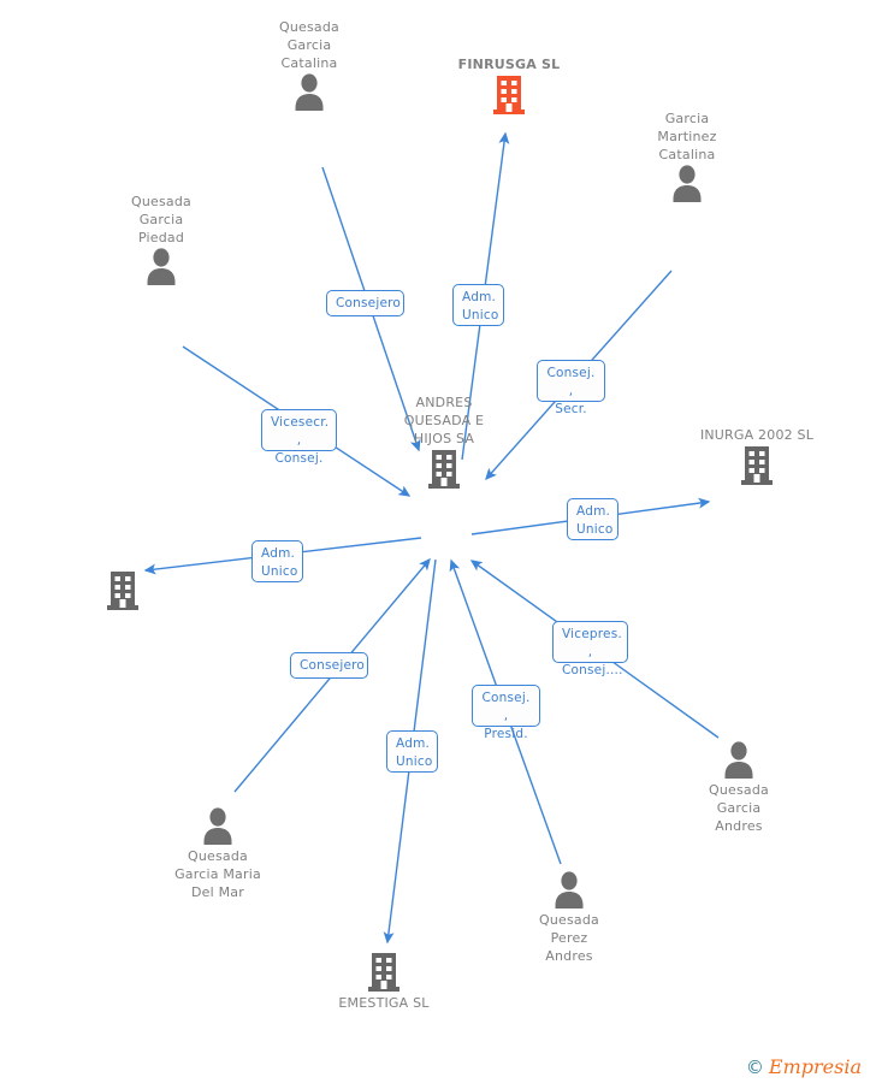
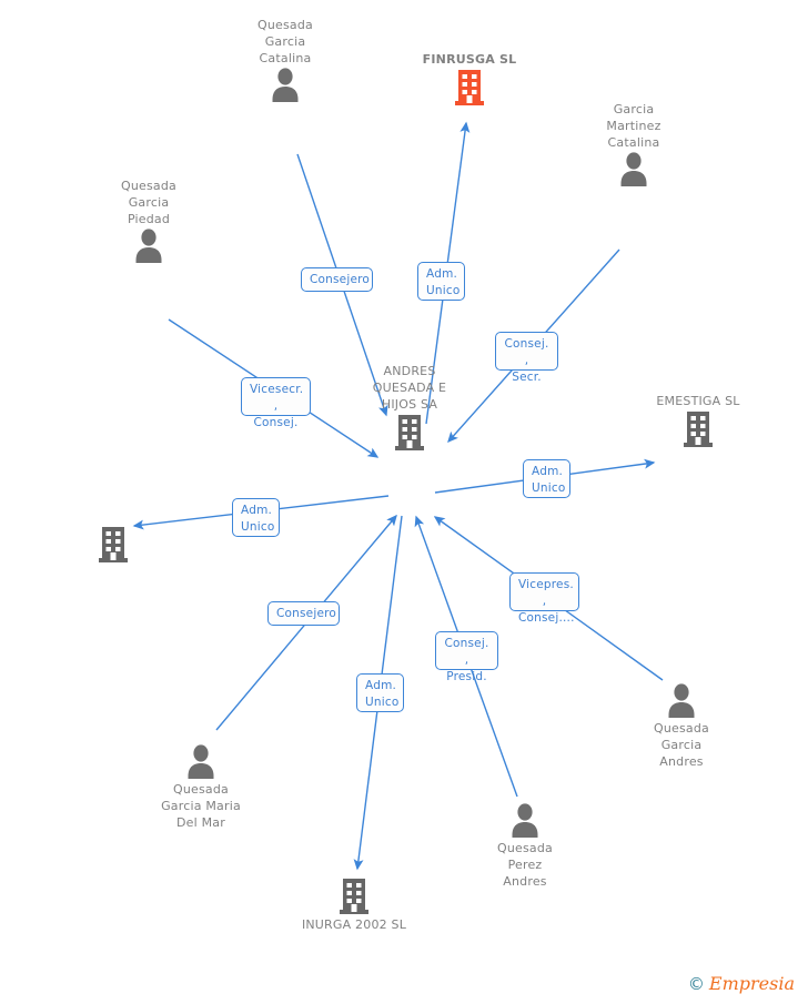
  Quesada
  Garcia
  Catalina
  FINRUSGA SL
  Garcia
  Martinez
  Catalina
  Quesada
  Garcia
  Piedad
  ANDRES
  QUESADA E
  HIJOS SA
- INURGA 2002 SL
+ EMESTIGA SL
  Quesada
  Garcia
  Andres
  Quesada
  Garcia Maria
  Del Mar
  Quesada
  Perez
  Andres
- EMESTIGA SL
+ INURGA 2002 SL
  Consejero
  Adm.
  Unico
  Consej. ,
  Secr.
  Vicesecr. ,
  Consej.
  Adm.
  Unico
  Adm.
  Unico
  Vicepres. ,
  Consej....
  Consejero
  Consej. ,
  Presid.
  Adm.
  Unico
  ©
  Empresia
